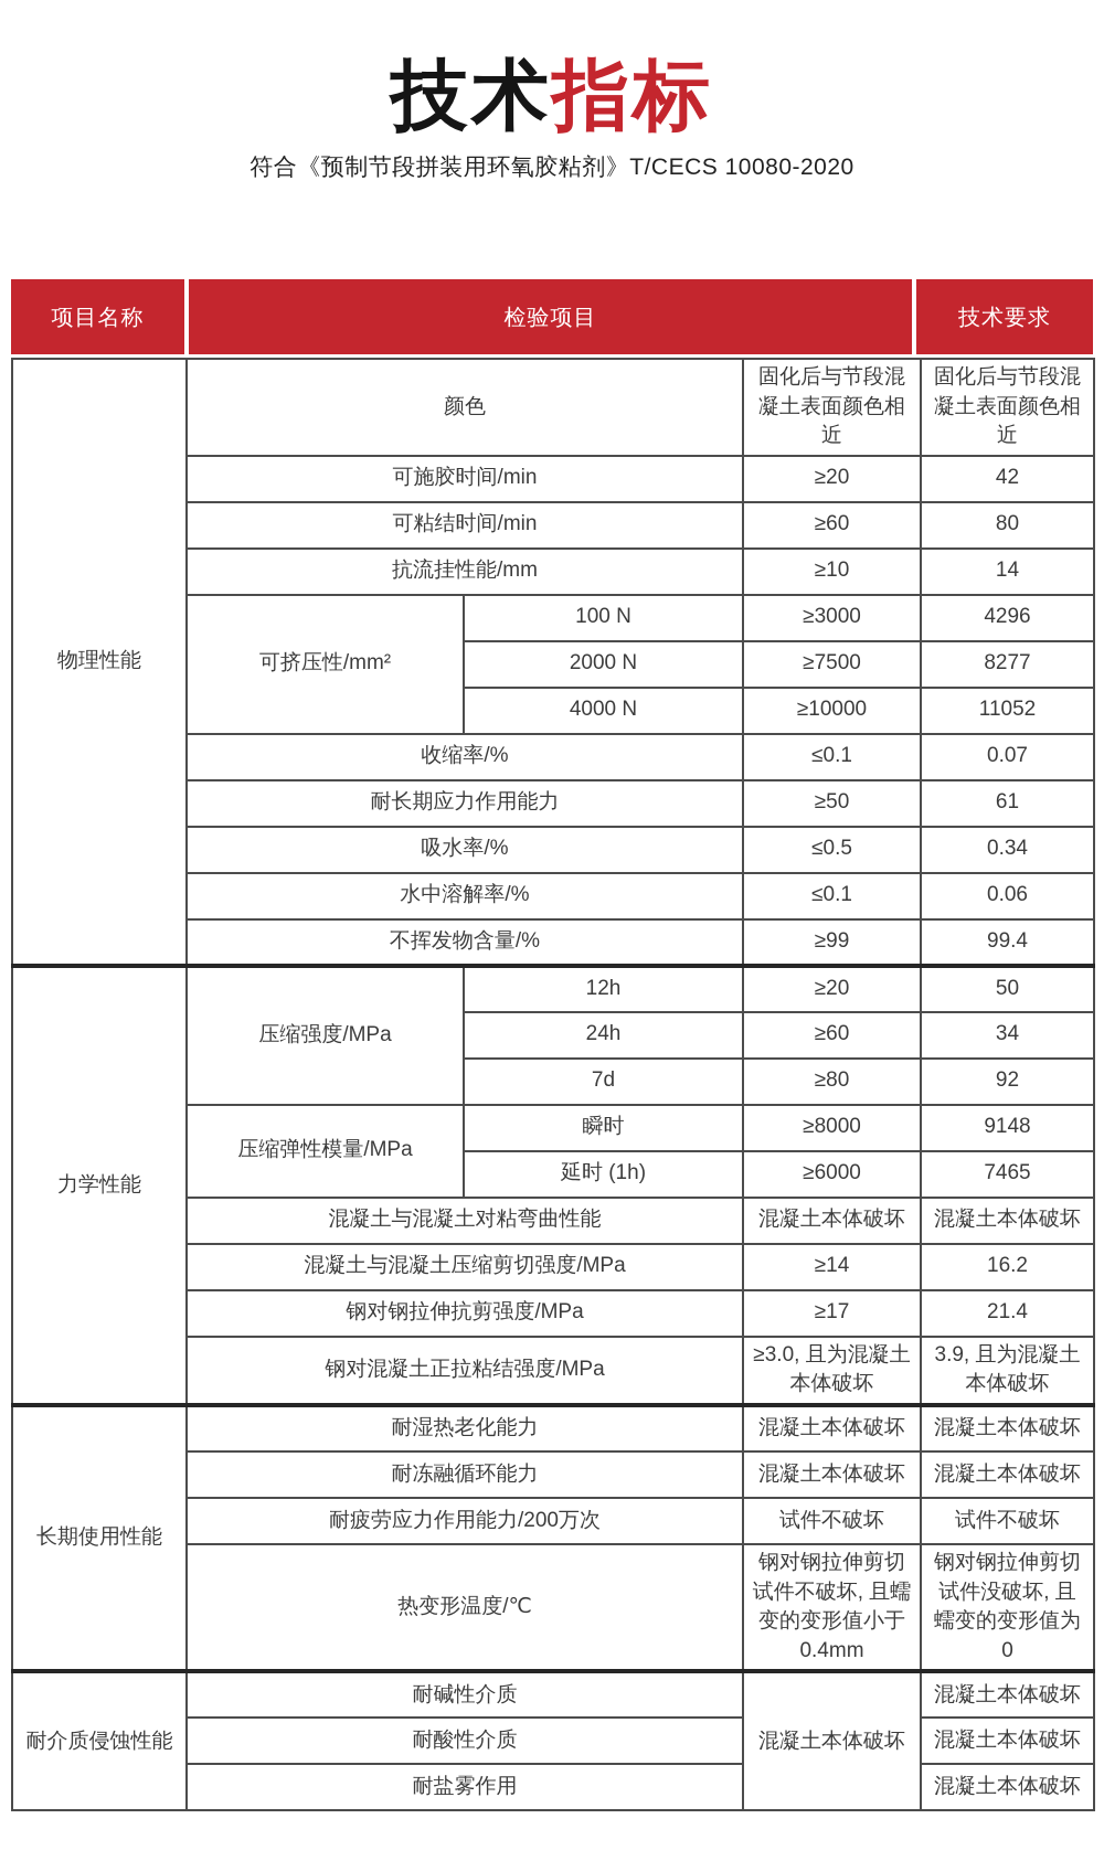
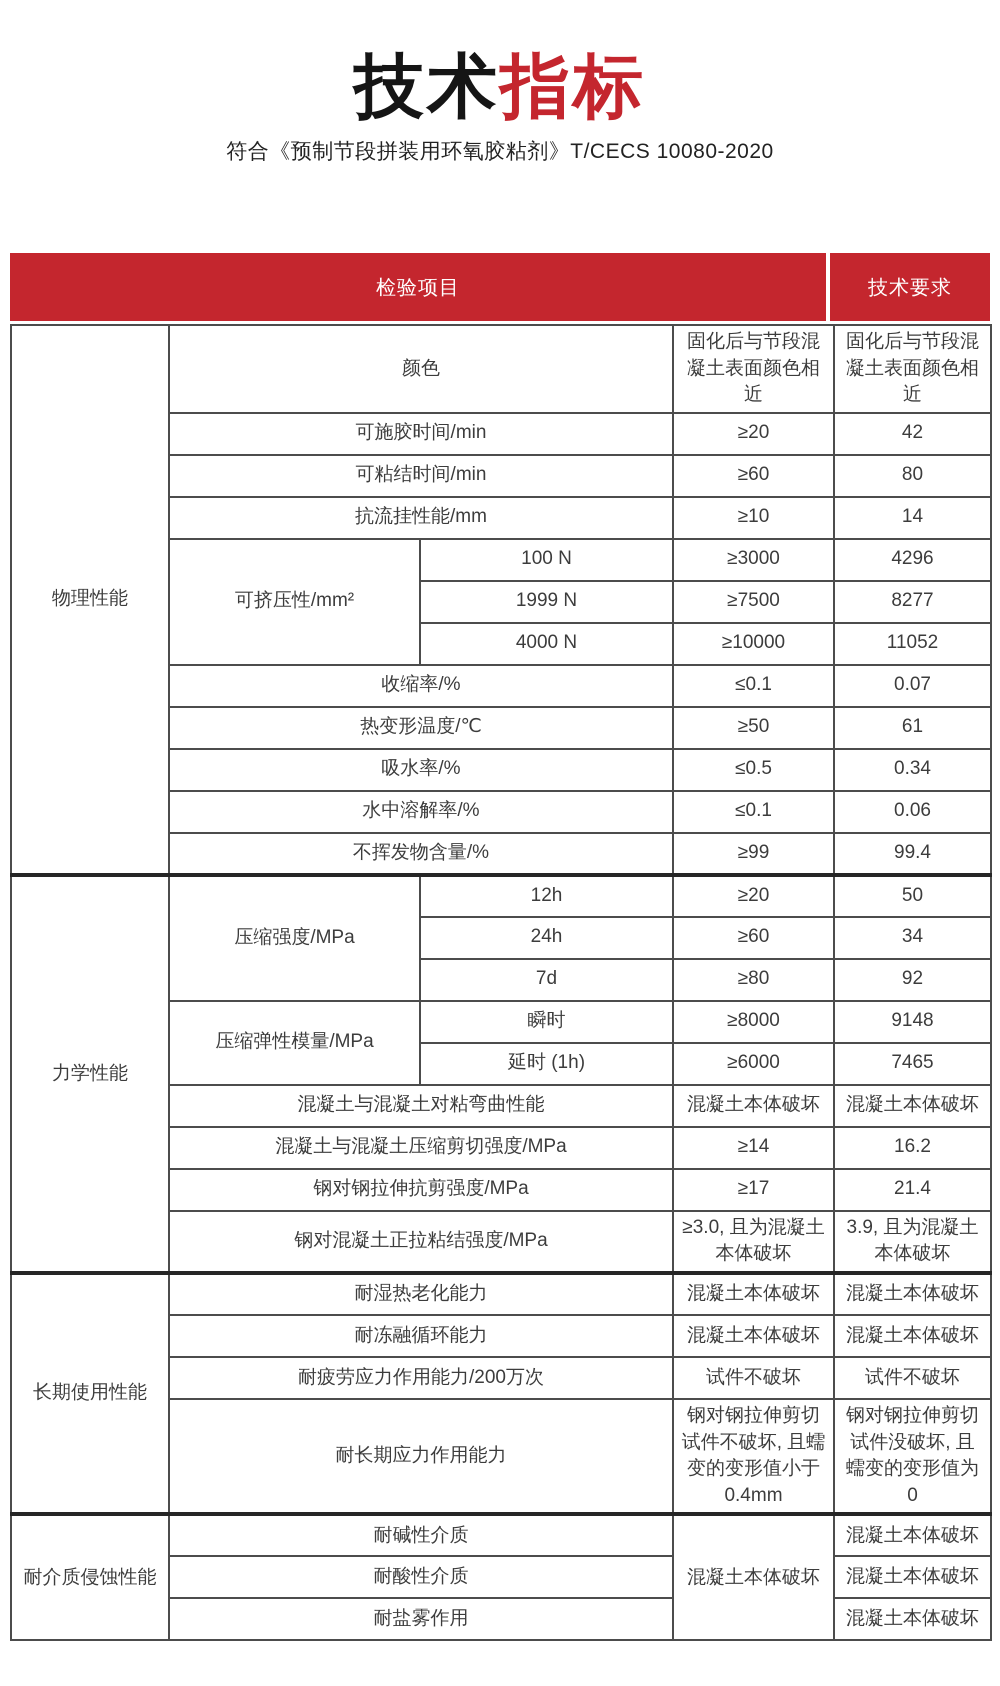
  技术指标
  符合《预制节段拼装用环氧胶粘剂》T/CECS 10080-2020
- 项目名称
  检验项目
  技术要求
  物理性能	颜色	固化后与节段混凝土表面颜色相近	固化后与节段混凝土表面颜色相近
  可施胶时间/min	≥20	42
  可粘结时间/min	≥60	80
  抗流挂性能/mm	≥10	14
  可挤压性/mm²	100 N	≥3000	4296
- 2000 N	≥7500	8277
+ 1999 N	≥7500	8277
  4000 N	≥10000	11052
  收缩率/%	≤0.1	0.07
- 耐长期应力作用能力	≥50	61
+ 热变形温度/℃	≥50	61
  吸水率/%	≤0.5	0.34
  水中溶解率/%	≤0.1	0.06
  不挥发物含量/%	≥99	99.4
  力学性能	压缩强度/MPa	12h	≥20	50
  24h	≥60	34
  7d	≥80	92
  压缩弹性模量/MPa	瞬时	≥8000	9148
  延时 (1h)	≥6000	7465
  混凝土与混凝土对粘弯曲性能	混凝土本体破坏	混凝土本体破坏
  混凝土与混凝土压缩剪切强度/MPa	≥14	16.2
  钢对钢拉伸抗剪强度/MPa	≥17	21.4
  钢对混凝土正拉粘结强度/MPa	≥3.0, 且为混凝土本体破坏	3.9, 且为混凝土本体破坏
  长期使用性能	耐湿热老化能力	混凝土本体破坏	混凝土本体破坏
  耐冻融循环能力	混凝土本体破坏	混凝土本体破坏
  耐疲劳应力作用能力/200万次	试件不破坏	试件不破坏
- 热变形温度/℃	钢对钢拉伸剪切试件不破坏, 且蠕变的变形值小于0.4mm	钢对钢拉伸剪切试件没破坏, 且蠕变的变形值为0
+ 耐长期应力作用能力	钢对钢拉伸剪切试件不破坏, 且蠕变的变形值小于0.4mm	钢对钢拉伸剪切试件没破坏, 且蠕变的变形值为0
  耐介质侵蚀性能	耐碱性介质	混凝土本体破坏	混凝土本体破坏
  耐酸性介质	混凝土本体破坏
  耐盐雾作用	混凝土本体破坏
